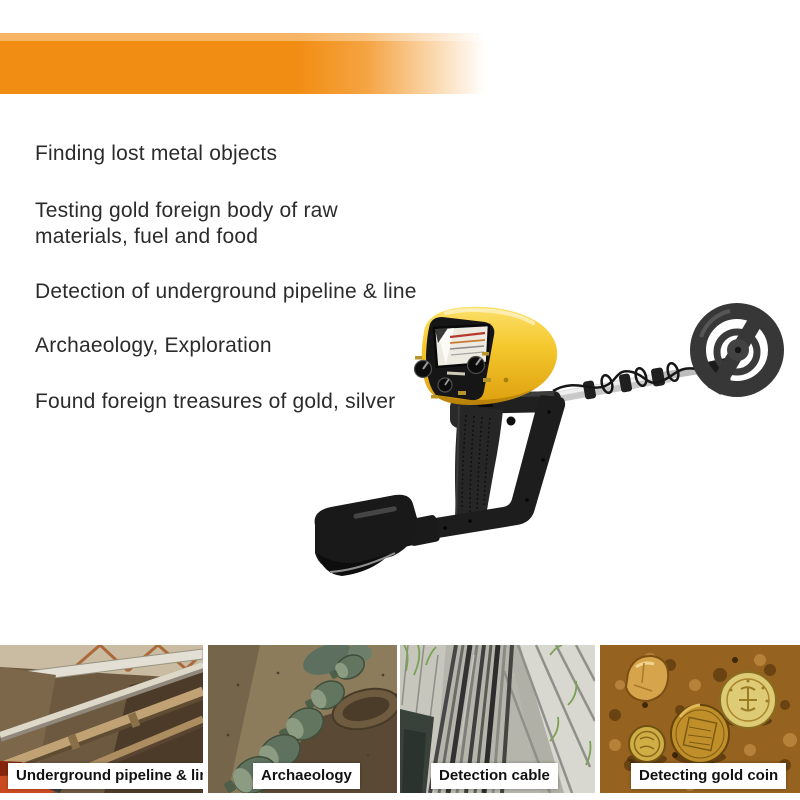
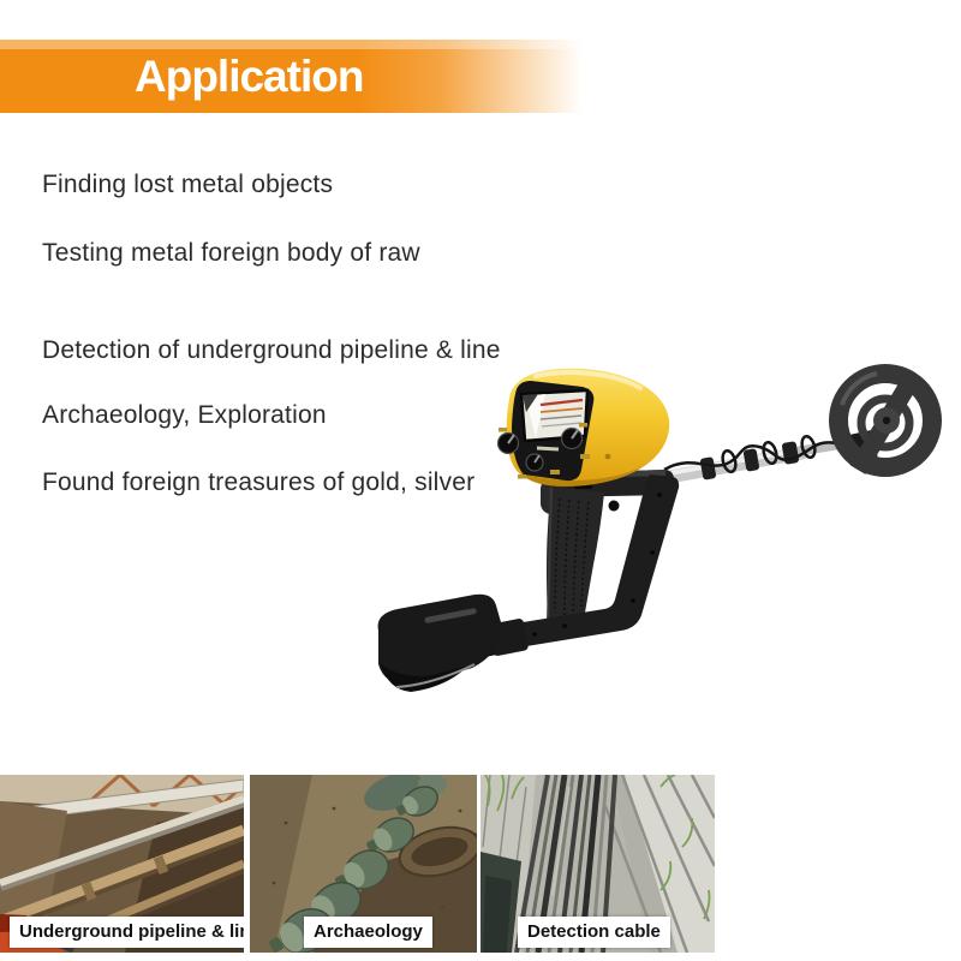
+ Application
  Finding lost metal objects
- Testing gold foreign body of raw
+ Testing metal foreign body of raw
- materials, fuel and food
  Detection of underground pipeline & line
  Archaeology, Exploration
  Found foreign treasures of gold, silver
  Underground pipeline & li
  Archaeology
  Detection cable
- Detecting gold coin
